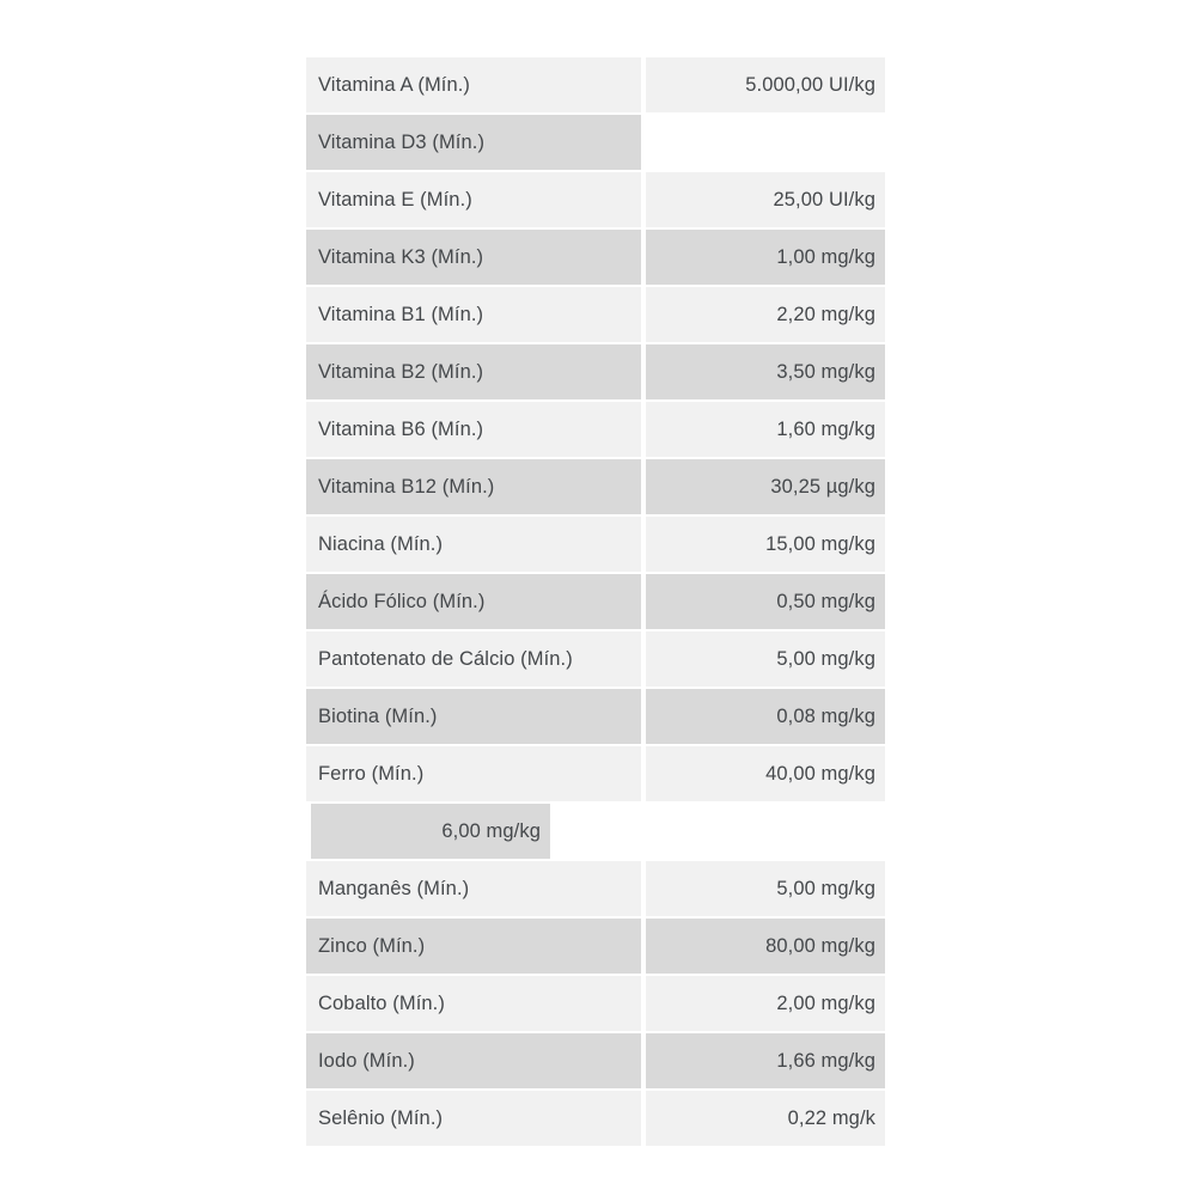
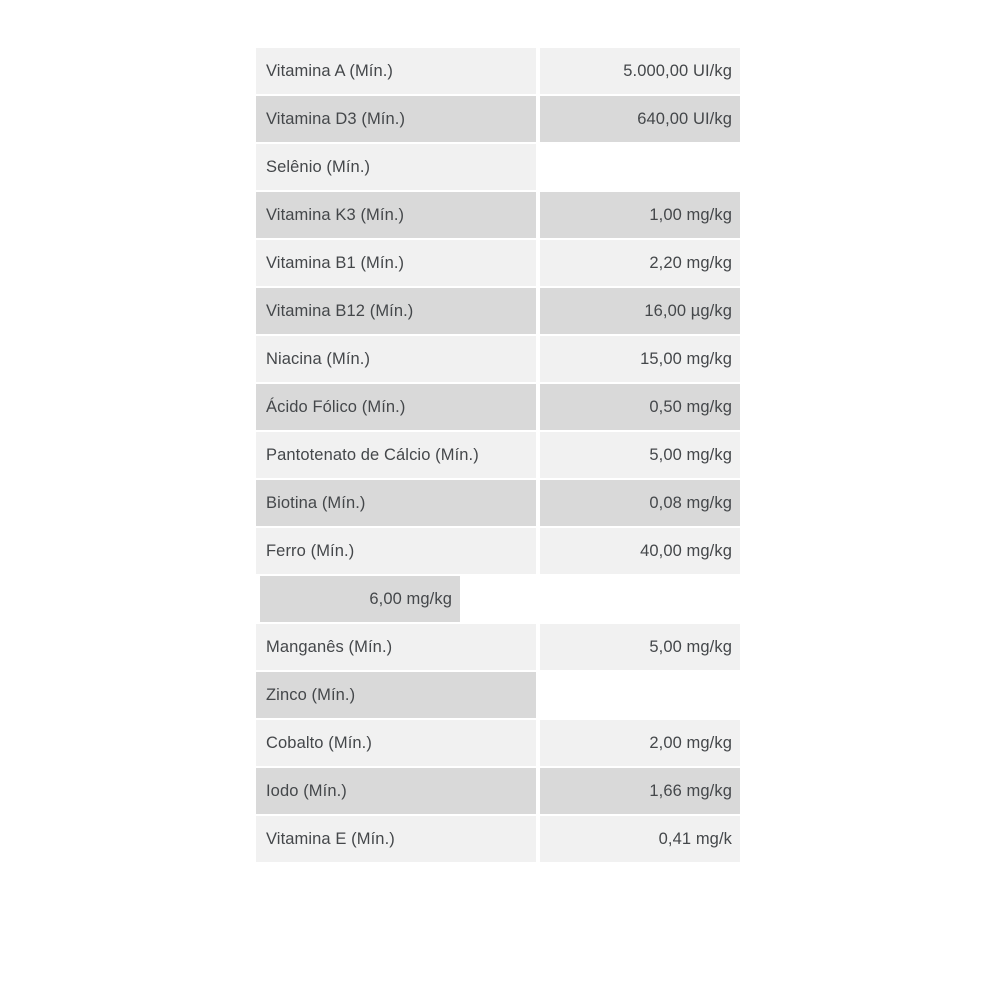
  Vitamina A (Mín.)
  5.000,00 UI/kg
  Vitamina D3 (Mín.)
+ 640,00 UI/kg
- Vitamina E (Mín.)
+ Selênio (Mín.)
- 25,00 UI/kg
  Vitamina K3 (Mín.)
  1,00 mg/kg
  Vitamina B1 (Mín.)
  2,20 mg/kg
- Vitamina B2 (Mín.)
- 3,50 mg/kg
- Vitamina B6 (Mín.)
- 1,60 mg/kg
  Vitamina B12 (Mín.)
- 30,25 µg/kg
+ 16,00 µg/kg
  Niacina (Mín.)
  15,00 mg/kg
  Ácido Fólico (Mín.)
  0,50 mg/kg
  Pantotenato de Cálcio (Mín.)
  5,00 mg/kg
  Biotina (Mín.)
  0,08 mg/kg
  Ferro (Mín.)
  40,00 mg/kg
  6,00 mg/kg
  Manganês (Mín.)
  5,00 mg/kg
  Zinco (Mín.)
- 80,00 mg/kg
  Cobalto (Mín.)
  2,00 mg/kg
  Iodo (Mín.)
  1,66 mg/kg
- Selênio (Mín.)
+ Vitamina E (Mín.)
- 0,22 mg/k
+ 0,41 mg/k
